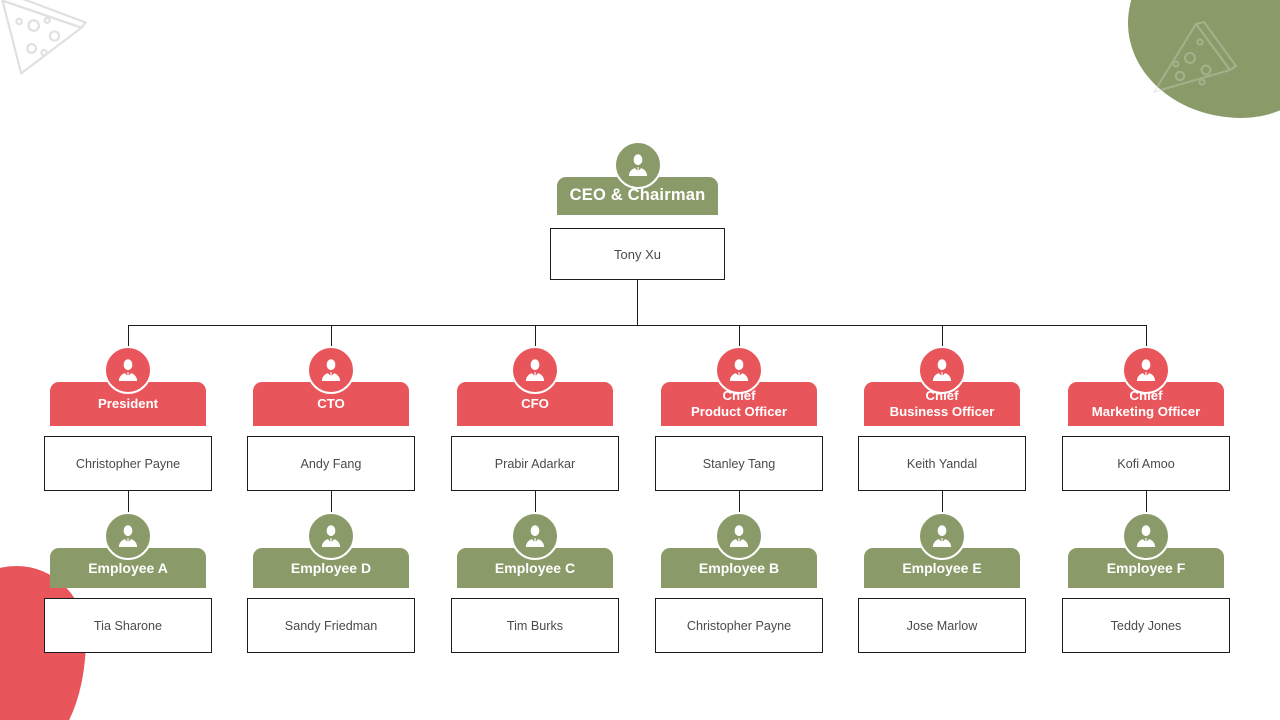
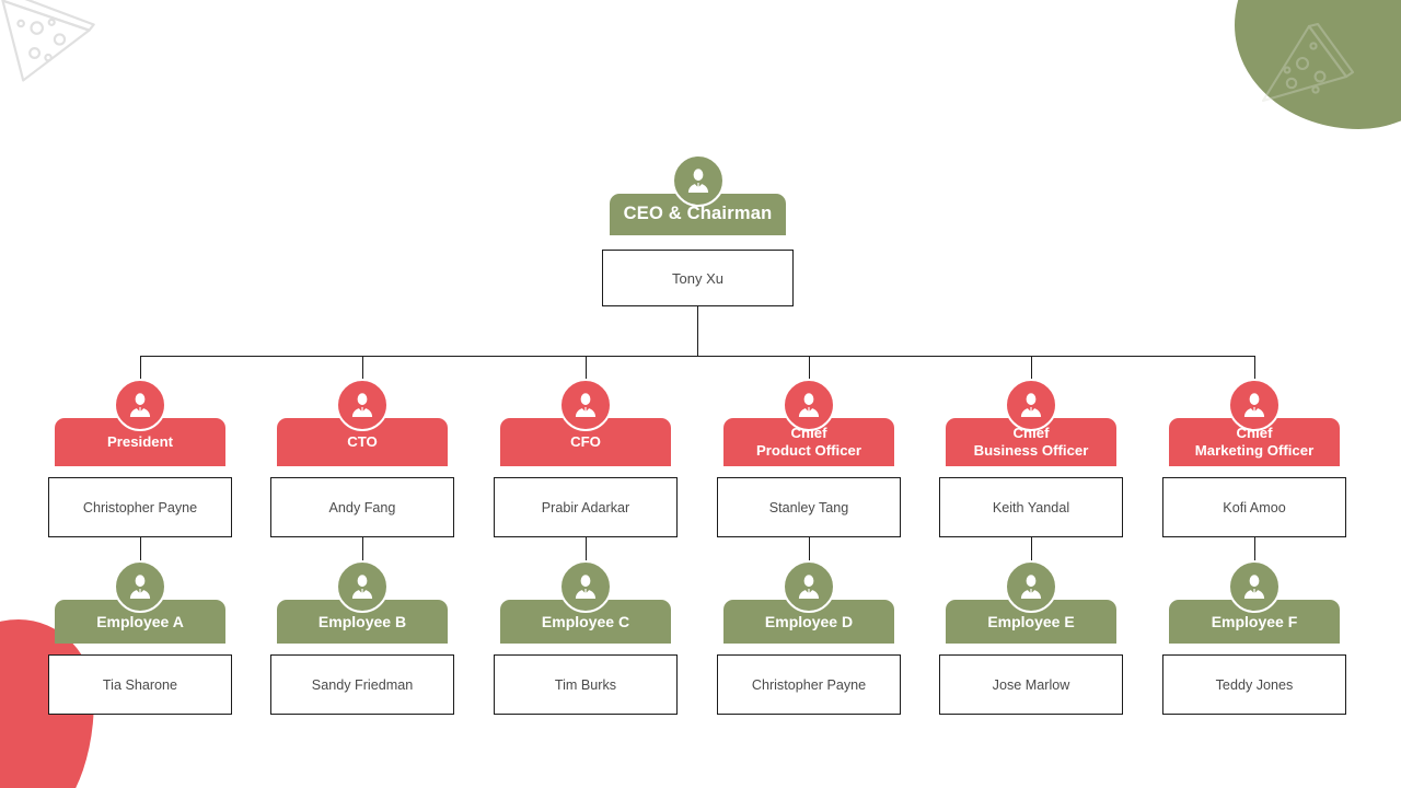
  CEO & Chairman
  Tony Xu
  President
  Christopher Payne
  CTO
  Andy Fang
  CFO
  Prabir Adarkar
  Chief
  Product Officer
  Stanley Tang
  Chief
  Business Officer
  Keith Yandal
  Chief
  Marketing Officer
  Kofi Amoo
  Employee A
  Tia Sharone
- Employee D
+ Employee B
  Sandy Friedman
  Employee C
  Tim Burks
- Employee B
+ Employee D
  Christopher Payne
  Employee E
  Jose Marlow
  Employee F
  Teddy Jones
